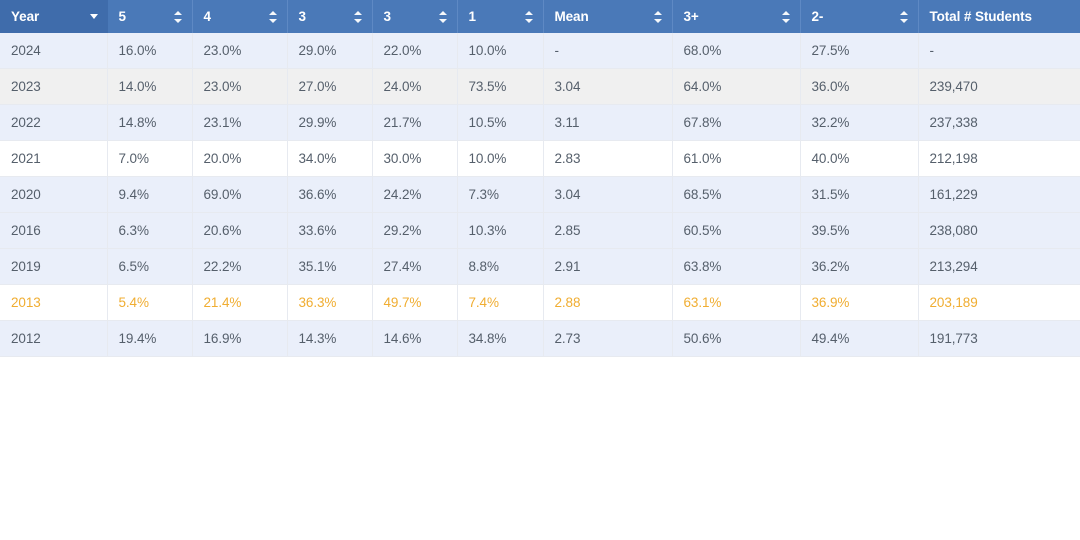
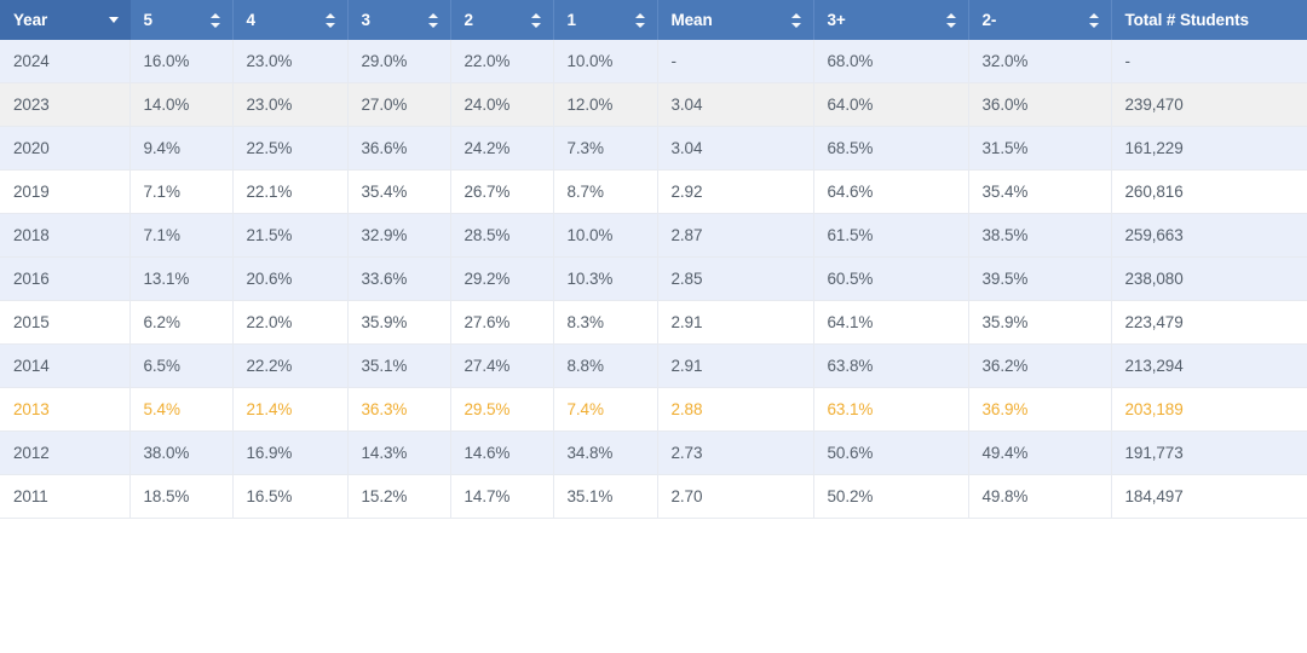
- Year	5	4	3	3	1	Mean	3+	2-	Total # Students
+ Year	5	4	3	2	1	Mean	3+	2-	Total # Students
- 2024	16.0%	23.0%	29.0%	22.0%	10.0%	-	68.0%	27.5%	-
+ 2024	16.0%	23.0%	29.0%	22.0%	10.0%	-	68.0%	32.0%	-
- 2023	14.0%	23.0%	27.0%	24.0%	73.5%	3.04	64.0%	36.0%	239,470
+ 2023	14.0%	23.0%	27.0%	24.0%	12.0%	3.04	64.0%	36.0%	239,470
- 2022	14.8%	23.1%	29.9%	21.7%	10.5%	3.11	67.8%	32.2%	237,338
- 2021	7.0%	20.0%	34.0%	30.0%	10.0%	2.83	61.0%	40.0%	212,198
- 2020	9.4%	69.0%	36.6%	24.2%	7.3%	3.04	68.5%	31.5%	161,229
+ 2020	9.4%	22.5%	36.6%	24.2%	7.3%	3.04	68.5%	31.5%	161,229
+ 2019	7.1%	22.1%	35.4%	26.7%	8.7%	2.92	64.6%	35.4%	260,816
+ 2018	7.1%	21.5%	32.9%	28.5%	10.0%	2.87	61.5%	38.5%	259,663
- 2016	6.3%	20.6%	33.6%	29.2%	10.3%	2.85	60.5%	39.5%	238,080
+ 2016	13.1%	20.6%	33.6%	29.2%	10.3%	2.85	60.5%	39.5%	238,080
+ 2015	6.2%	22.0%	35.9%	27.6%	8.3%	2.91	64.1%	35.9%	223,479
- 2019	6.5%	22.2%	35.1%	27.4%	8.8%	2.91	63.8%	36.2%	213,294
+ 2014	6.5%	22.2%	35.1%	27.4%	8.8%	2.91	63.8%	36.2%	213,294
- 2013	5.4%	21.4%	36.3%	49.7%	7.4%	2.88	63.1%	36.9%	203,189
+ 2013	5.4%	21.4%	36.3%	29.5%	7.4%	2.88	63.1%	36.9%	203,189
- 2012	19.4%	16.9%	14.3%	14.6%	34.8%	2.73	50.6%	49.4%	191,773
+ 2012	38.0%	16.9%	14.3%	14.6%	34.8%	2.73	50.6%	49.4%	191,773
+ 2011	18.5%	16.5%	15.2%	14.7%	35.1%	2.70	50.2%	49.8%	184,497
